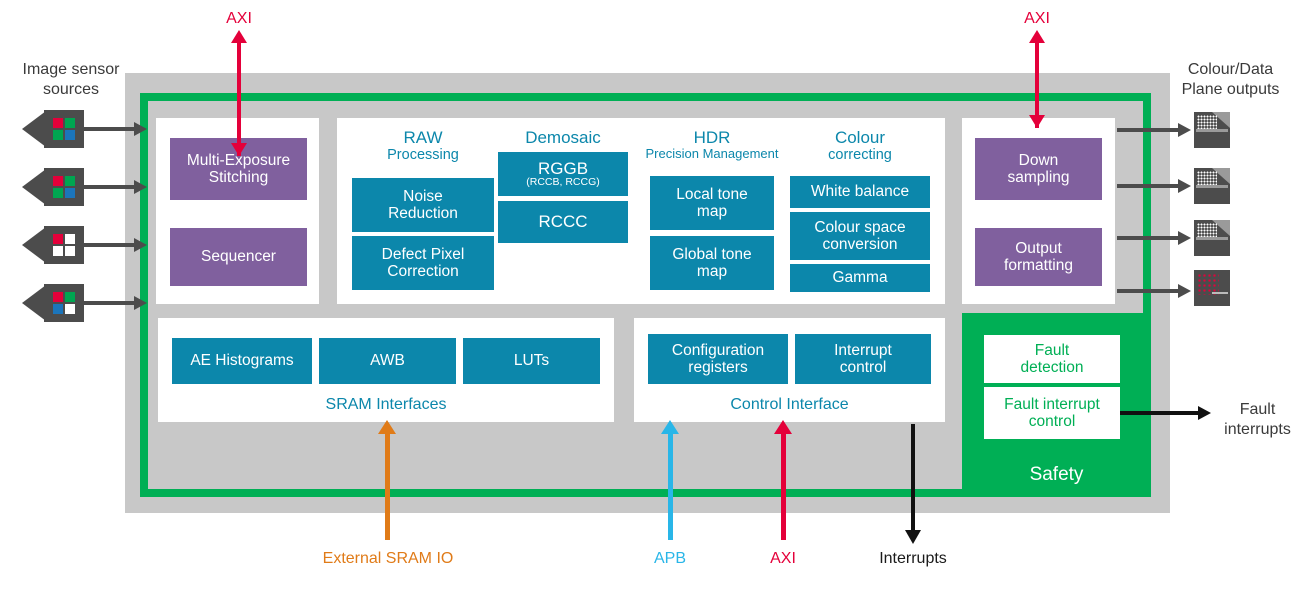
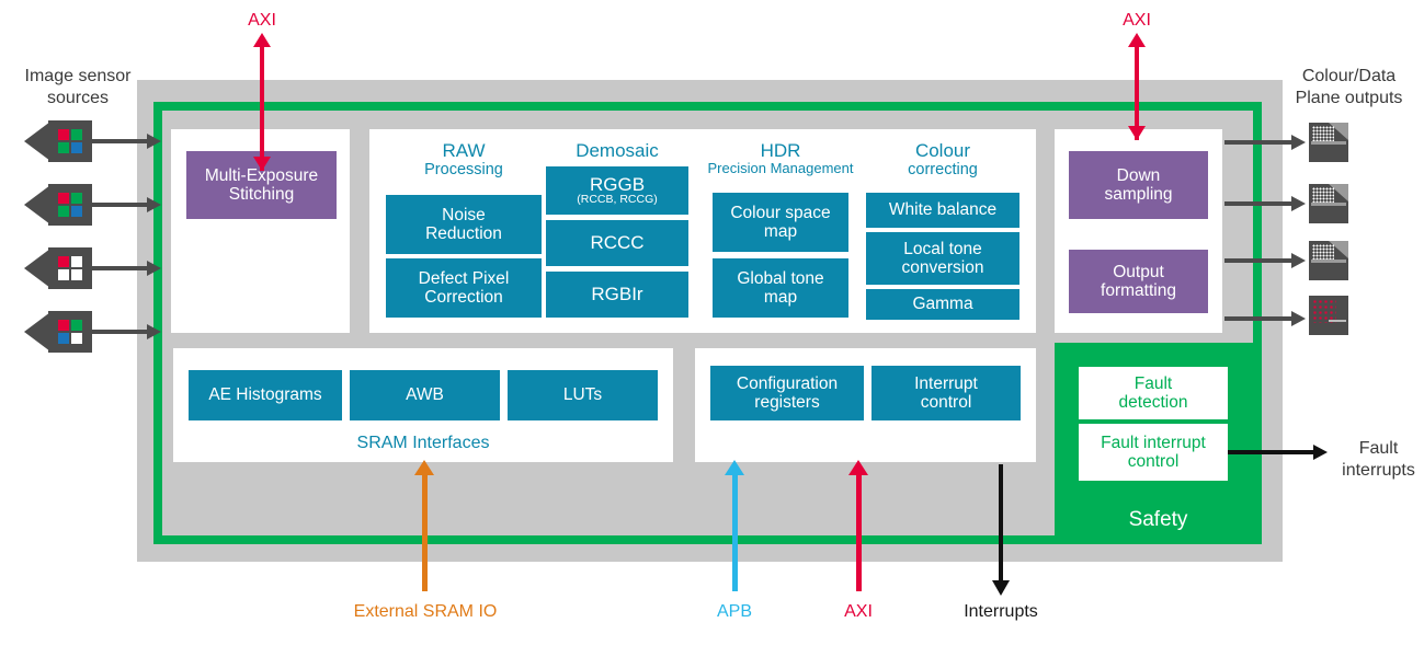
  Image sensor
  sources
  Multi-Exposure
  Stitching
- Sequencer
  RAW
  Processing
  Noise
  Reduction
  Defect Pixel
  Correction
  Demosaic
  RGGB
  (RCCB, RCCG)
  RCCC
+ RGBIr
  HDR
  Precision Management
- Local tone
+ Colour space
  map
  Global tone
  map
  Colour
  correcting
  White balance
- Colour space
+ Local tone
  conversion
  Gamma
  Down
  sampling
  Output
  formatting
  Colour/Data
  Plane outputs
  AE Histograms
  AWB
  LUTs
  SRAM Interfaces
  Configuration
  registers
  Interrupt
  control
- Control Interface
  Fault
  detection
  Fault interrupt
  control
  Safety
  Fault
  interrupts
  AXI
  AXI
  External SRAM IO
  APB
  AXI
  Interrupts
